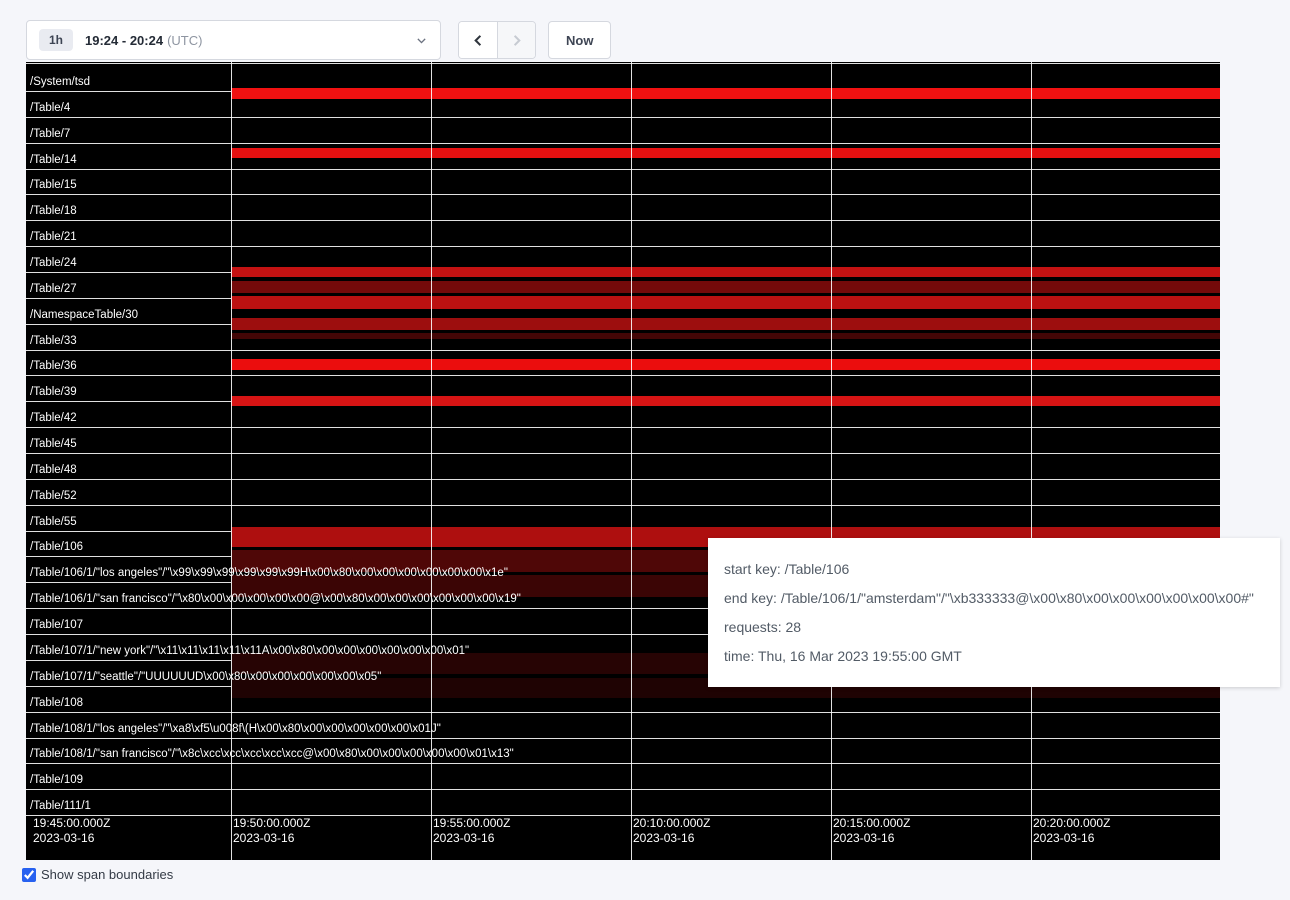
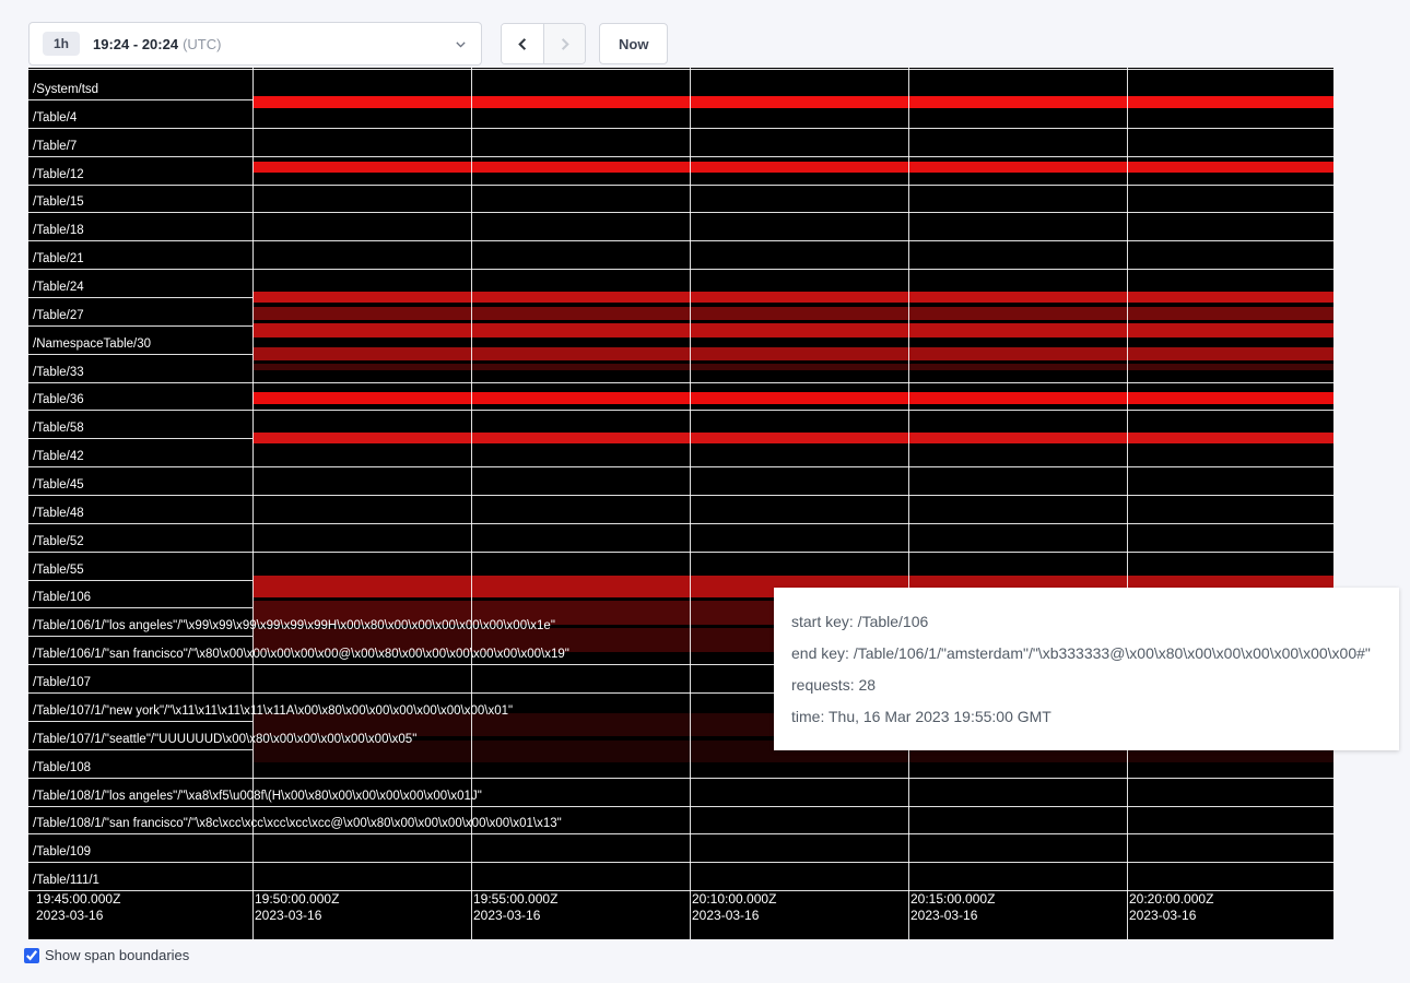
  1h
  19:24 - 20:24
  (UTC)
  Now
  /System/tsd
  /Table/4
  /Table/7
- /Table/14
+ /Table/12
  /Table/15
  /Table/18
  /Table/21
  /Table/24
  /Table/27
  /NamespaceTable/30
  /Table/33
  /Table/36
- /Table/39
+ /Table/58
  /Table/42
  /Table/45
  /Table/48
  /Table/52
  /Table/55
  /Table/106
  /Table/106/1/"los angeles"/"\x99\x99\x99\x99\x99\x99H\x00\x80\x00\x00\x00\x00\x00\x00\x1e"
  /Table/106/1/"san francisco"/"\x80\x00\x00\x00\x00\x00@\x00\x80\x00\x00\x00\x00\x00\x00\x19"
  /Table/107
  /Table/107/1/"new york"/"\x11\x11\x11\x11\x11A\x00\x80\x00\x00\x00\x00\x00\x00\x01"
  /Table/107/1/"seattle"/"UUUUUUD\x00\x80\x00\x00\x00\x00\x00\x05"
  /Table/108
  /Table/108/1/"los angeles"/"\xa8\xf5\u008f\(H\x00\x80\x00\x00\x00\x00\x00\x01J"
  /Table/108/1/"san francisco"/"\x8c\xcc\xcc\xcc\xcc\xcc@\x00\x80\x00\x00\x00\x00\x00\x01\x13"
  /Table/109
  /Table/111/1
  19:45:00.000Z
  2023-03-16
  19:50:00.000Z
  2023-03-16
  19:55:00.000Z
  2023-03-16
  20:10:00.000Z
  2023-03-16
  20:15:00.000Z
  2023-03-16
  20:20:00.000Z
  2023-03-16
  start key: /Table/106
  end key: /Table/106/1/"amsterdam"/"\xb333333@\x00\x80\x00\x00\x00\x00\x00\x00#"
  requests: 28
  time: Thu, 16 Mar 2023 19:55:00 GMT
  Show span boundaries
